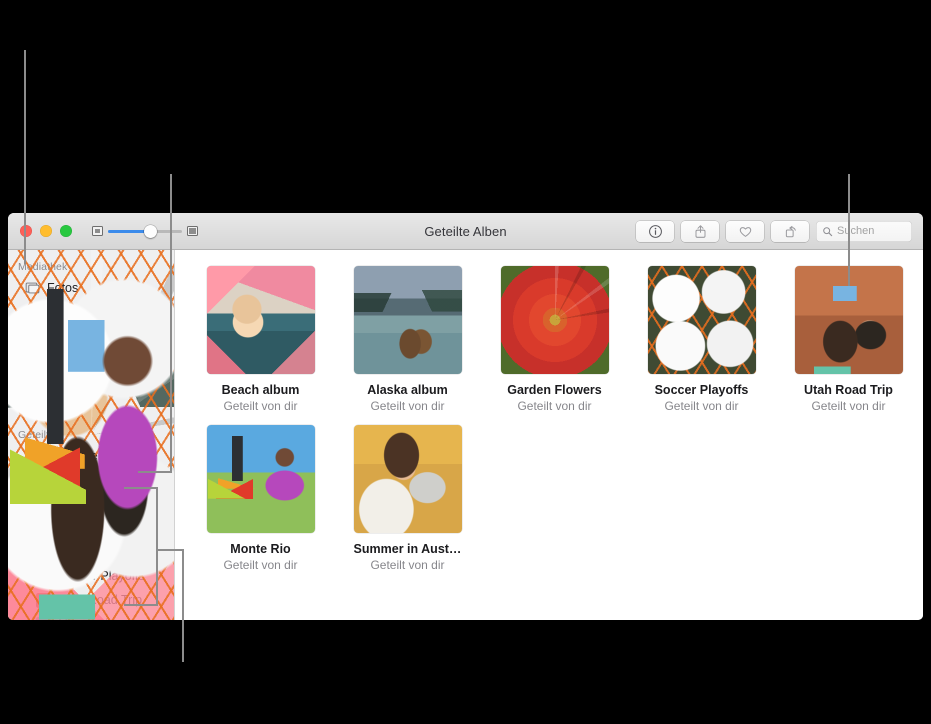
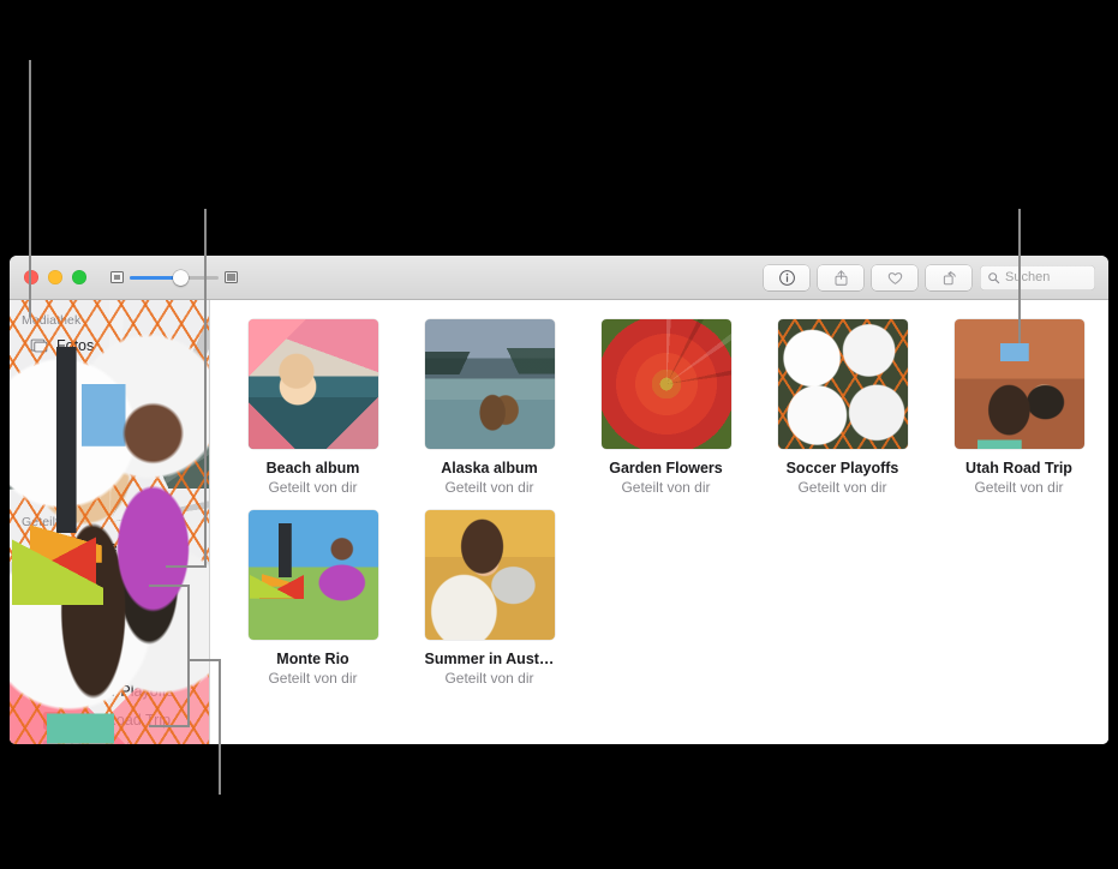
- Geteilte Alben
  Schen
  Beach album
  Geteilt von dir
  Alaska album
  Geteilt von dir
  Garden Flowers
  Geteilt von dir
  Soccer Playoffs
  Geteilt von dir
  Utah Road Trip
  Geteilt von dir
  Monte Rio
  Geteilt von dir
  Summer in Aust…
  Geteilt von dir
